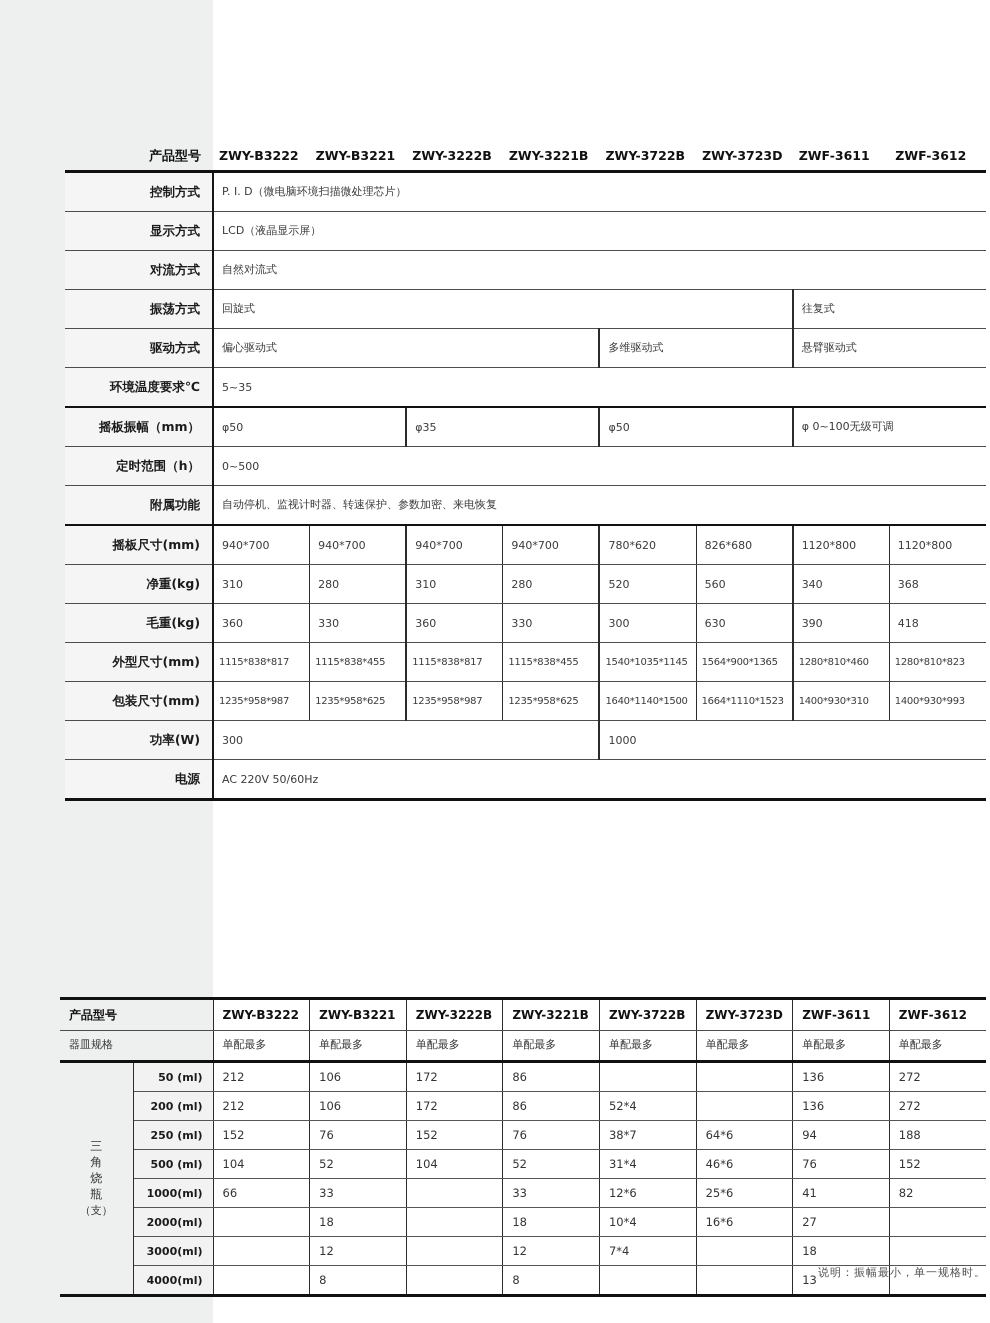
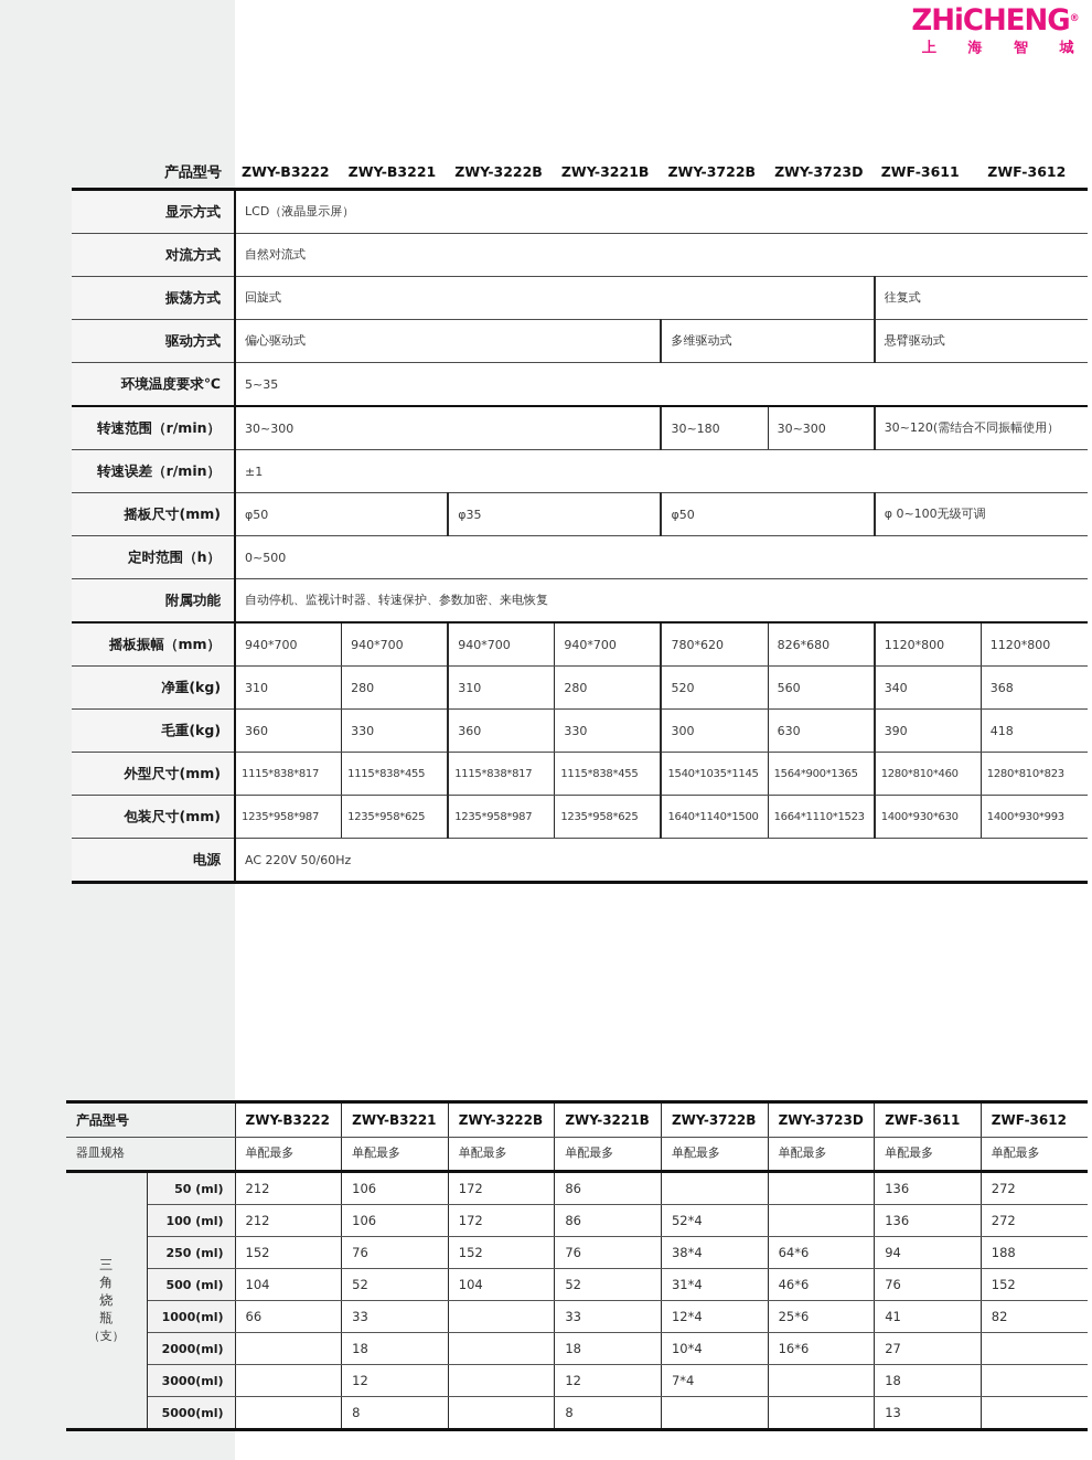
+ ZHiCHENG®
+ 上 海 智 城
  产品型号	ZWY-B3222	ZWY-B3221	ZWY-3222B	ZWY-3221B	ZWY-3722B	ZWY-3723D	ZWF-3611	ZWF-3612
- 控制方式	P. I. D（微电脑环境扫描微处理芯片）
  显示方式	LCD（液晶显示屏）
  对流方式	自然对流式
  振荡方式	回旋式	往复式
  驱动方式	偏心驱动式	多维驱动式	悬臂驱动式
  环境温度要求℃	5~35
+ 转速范围（r/min）	30~300	30~180	30~300	30~120(需结合不同振幅使用）
+ 转速误差（r/min）	±1
- 摇板振幅（mm）	φ50	φ35	φ50	φ 0~100无级可调
+ 摇板尺寸(mm)	φ50	φ35	φ50	φ 0~100无级可调
  定时范围（h）	0~500
  附属功能	自动停机、监视计时器、转速保护、参数加密、来电恢复
- 摇板尺寸(mm)	940*700	940*700	940*700	940*700	780*620	826*680	1120*800	1120*800
+ 摇板振幅（mm）	940*700	940*700	940*700	940*700	780*620	826*680	1120*800	1120*800
  净重(kg)	310	280	310	280	520	560	340	368
  毛重(kg)	360	330	360	330	300	630	390	418
  外型尺寸(mm)	1115*838*817	1115*838*455	1115*838*817	1115*838*455	1540*1035*1145	1564*900*1365	1280*810*460	1280*810*823
- 包装尺寸(mm)	1235*958*987	1235*958*625	1235*958*987	1235*958*625	1640*1140*1500	1664*1110*1523	1400*930*310	1400*930*993
+ 包装尺寸(mm)	1235*958*987	1235*958*625	1235*958*987	1235*958*625	1640*1140*1500	1664*1110*1523	1400*930*630	1400*930*993
- 功率(W)	300	1000
  电源	AC 220V 50/60Hz
  产品型号	ZWY-B3222	ZWY-B3221	ZWY-3222B	ZWY-3221B	ZWY-3722B	ZWY-3723D	ZWF-3611	ZWF-3612
  器皿规格	单配最多	单配最多	单配最多	单配最多	单配最多	单配最多	单配最多	单配最多
  三角烧瓶（支）	50 (ml)	212	106	172	86			136	272
- 200 (ml)	212	106	172	86	52*4		136	272
+ 100 (ml)	212	106	172	86	52*4		136	272
- 250 (ml)	152	76	152	76	38*7	64*6	94	188
+ 250 (ml)	152	76	152	76	38*4	64*6	94	188
  500 (ml)	104	52	104	52	31*4	46*6	76	152
- 1000(ml)	66	33		33	12*6	25*6	41	82
+ 1000(ml)	66	33		33	12*4	25*6	41	82
  2000(ml)		18		18	10*4	16*6	27
  3000(ml)		12		12	7*4		18
- 4000(ml)		8		8			13
+ 5000(ml)		8		8			13
- 说明：振幅最小，单一规格时。
